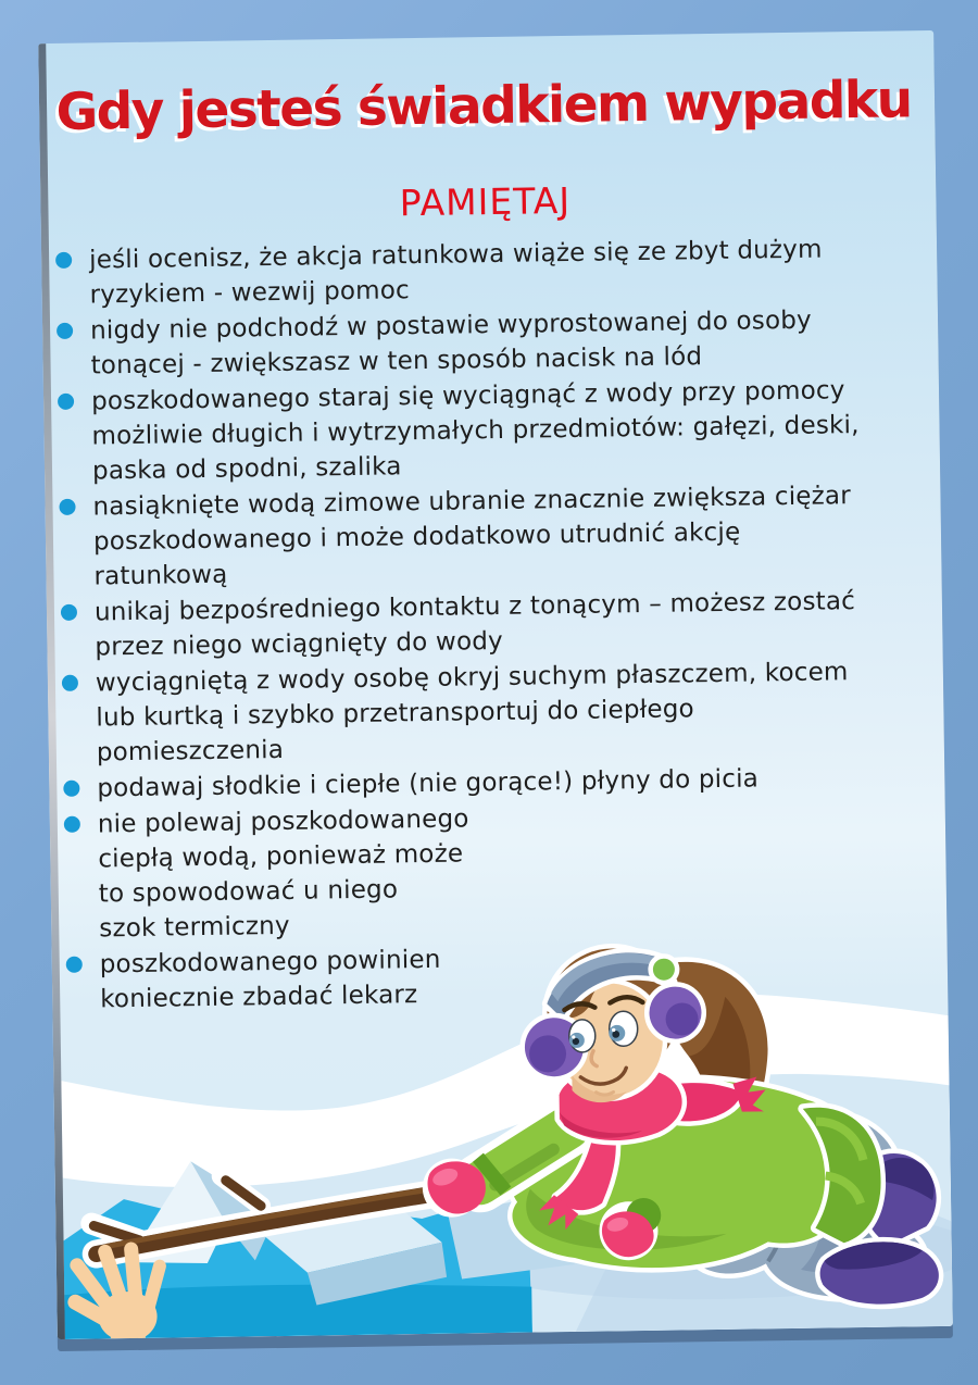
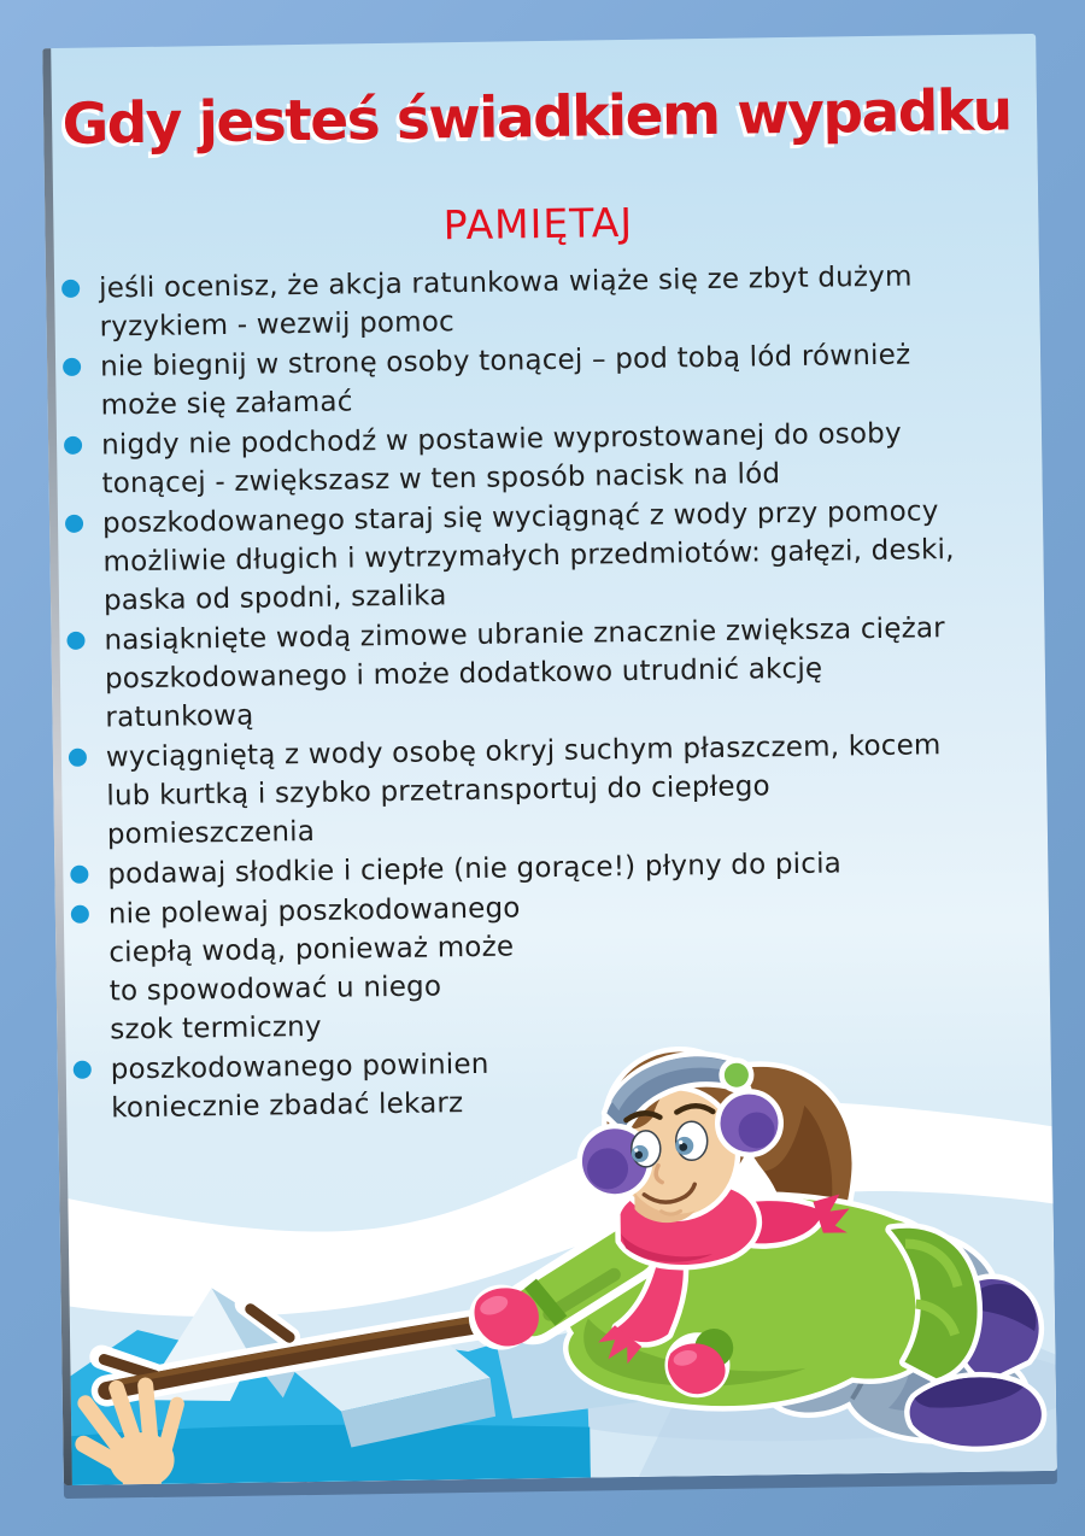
  Gdy jesteś świadkiem wypadku
  PAMIĘTAJ
  jeśli ocenisz, że akcja ratunkowa wiąże się ze zbyt dużym
  ryzykiem - wezwij pomoc
+ nie biegnij w stronę osoby tonącej – pod tobą lód również
+ może się załamać
  nigdy nie podchodź w postawie wyprostowanej do osoby
  tonącej - zwiększasz w ten sposób nacisk na lód
  poszkodowanego staraj się wyciągnąć z wody przy pomocy
  możliwie długich i wytrzymałych przedmiotów: gałęzi, deski,
  paska od spodni, szalika
  nasiąknięte wodą zimowe ubranie znacznie zwiększa ciężar
  poszkodowanego i może dodatkowo utrudnić akcję
  ratunkową
- unikaj bezpośredniego kontaktu z tonącym – możesz zostać
- przez niego wciągnięty do wody
  wyciągniętą z wody osobę okryj suchym płaszczem, kocem
  lub kurtką i szybko przetransportuj do ciepłego
  pomieszczenia
  podawaj słodkie i ciepłe (nie gorące!) płyny do picia
  nie polewaj poszkodowanego
  ciepłą wodą, ponieważ może
  to spowodować u niego
  szok termiczny
  poszkodowanego powinien
  koniecznie zbadać lekarz
